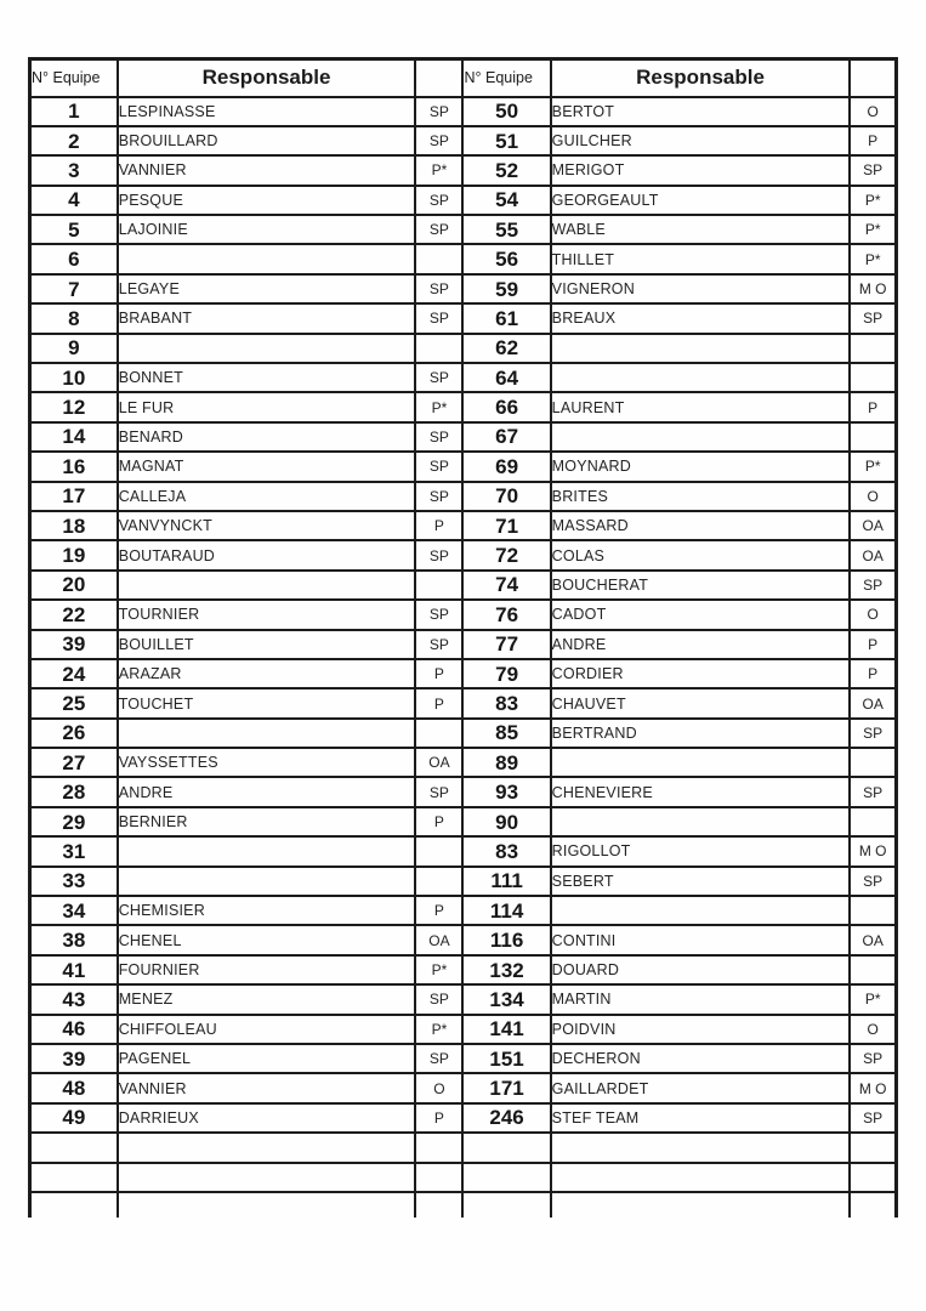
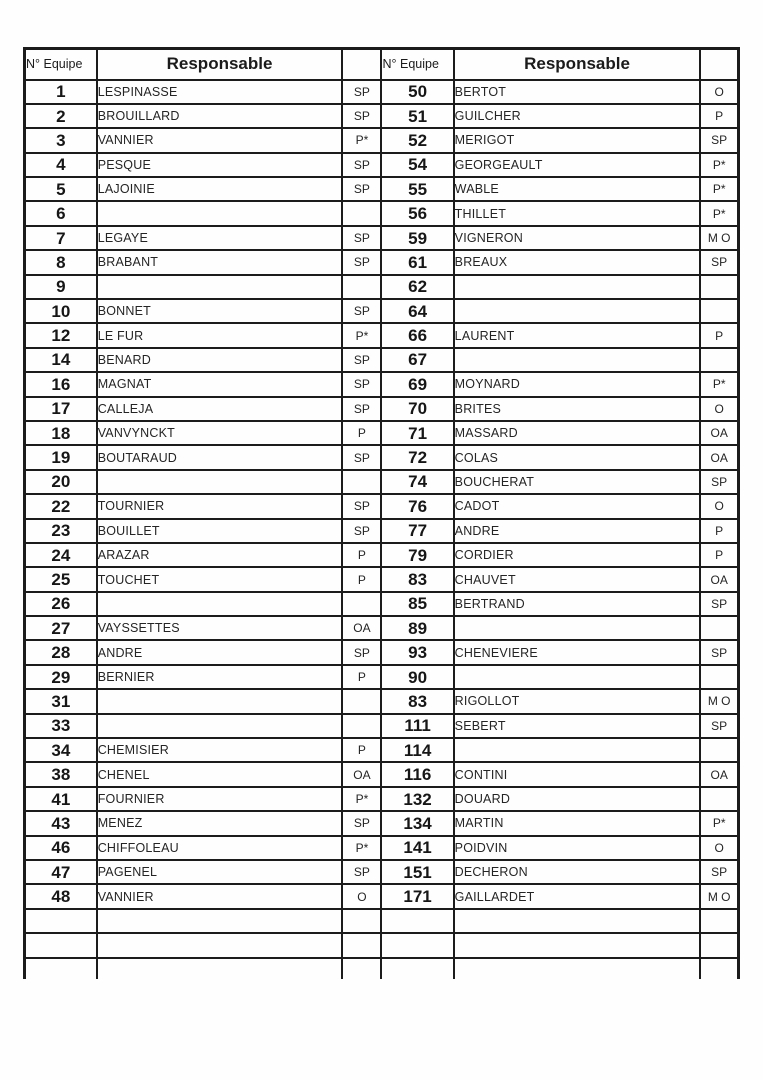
  N° Equipe	Responsable		N° Equipe	Responsable
  1	LESPINASSE	SP	50	BERTOT	O
  2	BROUILLARD	SP	51	GUILCHER	P
  3	VANNIER	P*	52	MERIGOT	SP
  4	PESQUE	SP	54	GEORGEAULT	P*
  5	LAJOINIE	SP	55	WABLE	P*
  6			56	THILLET	P*
  7	LEGAYE	SP	59	VIGNERON	M O
  8	BRABANT	SP	61	BREAUX	SP
  9			62
  10	BONNET	SP	64
  12	LE FUR	P*	66	LAURENT	P
  14	BENARD	SP	67
  16	MAGNAT	SP	69	MOYNARD	P*
  17	CALLEJA	SP	70	BRITES	O
  18	VANVYNCKT	P	71	MASSARD	OA
  19	BOUTARAUD	SP	72	COLAS	OA
  20			74	BOUCHERAT	SP
  22	TOURNIER	SP	76	CADOT	O
- 39	BOUILLET	SP	77	ANDRE	P
+ 23	BOUILLET	SP	77	ANDRE	P
  24	ARAZAR	P	79	CORDIER	P
  25	TOUCHET	P	83	CHAUVET	OA
  26			85	BERTRAND	SP
  27	VAYSSETTES	OA	89
  28	ANDRE	SP	93	CHENEVIERE	SP
  29	BERNIER	P	90
  31			83	RIGOLLOT	M O
  33			111	SEBERT	SP
  34	CHEMISIER	P	114
  38	CHENEL	OA	116	CONTINI	OA
  41	FOURNIER	P*	132	DOUARD
  43	MENEZ	SP	134	MARTIN	P*
  46	CHIFFOLEAU	P*	141	POIDVIN	O
- 39	PAGENEL	SP	151	DECHERON	SP
+ 47	PAGENEL	SP	151	DECHERON	SP
  48	VANNIER	O	171	GAILLARDET	M O
- 49	DARRIEUX	P	246	STEF TEAM	SP
